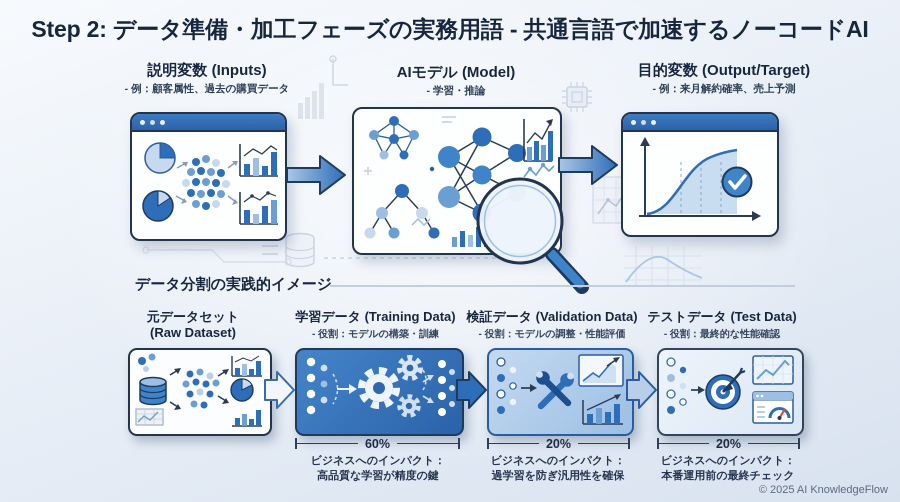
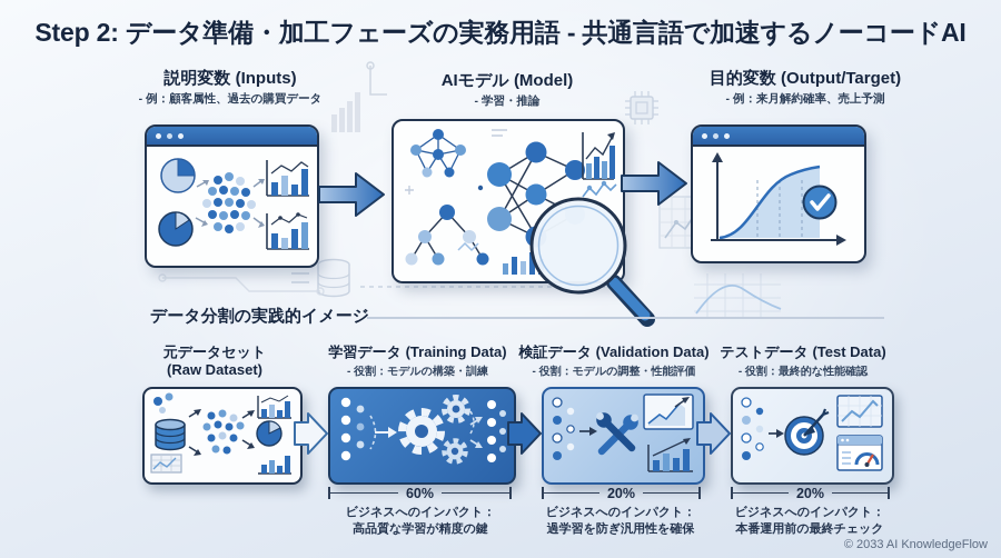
  Step 2: データ準備・加工フェーズの実務用語 - 共通言語で加速するノーコードAI
  説明変数 (Inputs)
  - 例：顧客属性、過去の購買データ
  AIモデル (Model)
  - 学習・推論
  目的変数 (Output/Target)
  - 例：来月解約確率、売上予測
  データ分割の実践的イメージ
  元データセット
  (Raw Dataset)
  学習データ (Training Data)
  - 役割：モデルの構築・訓練
  検証データ (Validation Data)
  - 役割：モデルの調整・性能評価
  テストデータ (Test Data)
  - 役割：最終的な性能確認
  60%
  20%
  20%
  ビジネスへのインパクト：
  高品質な学習が精度の鍵
  ビジネスへのインパクト：
  過学習を防ぎ汎用性を確保
  ビジネスへのインパクト：
  本番運用前の最終チェック
- © 2025 AI KnowledgeFlow
+ © 2033 AI KnowledgeFlow
